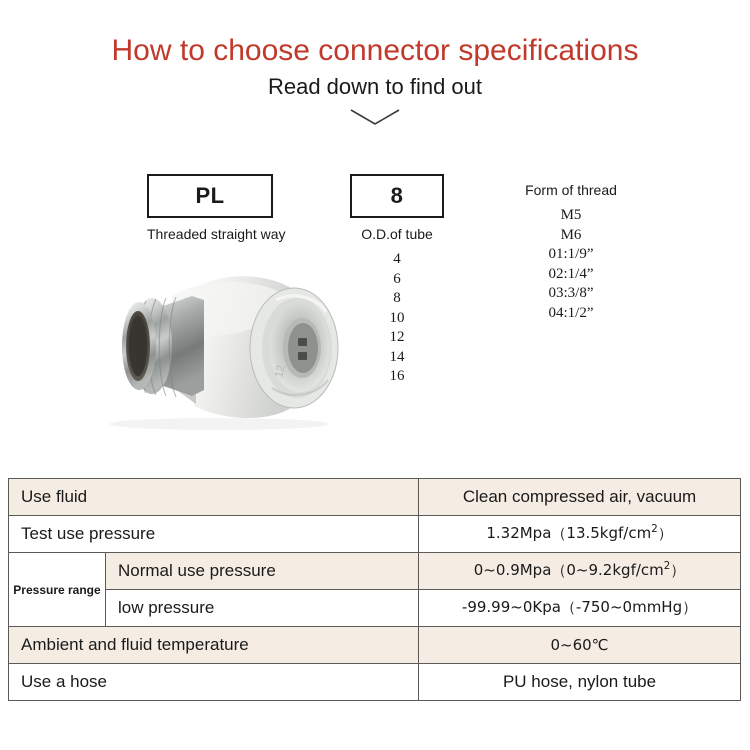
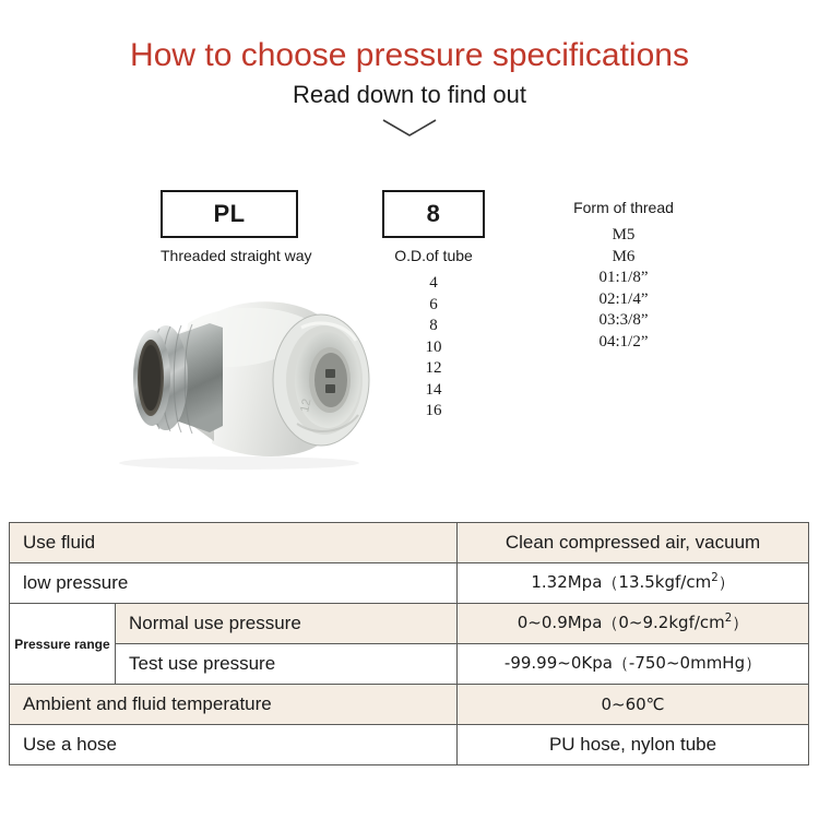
- How to choose connector specifications
+ How to choose pressure specifications
  Read down to find out
  PL
  Threaded straight way
  8
  O.D.of tube
  4
  6
  8
  10
  12
  14
  16
  Form of thread
  M5
  M6
- 01:1/9”
+ 01:1/8”
  02:1/4”
  03:3/8”
  04:1/2”
  Use fluid	Clean compressed air, vacuum
- Test use pressure	1.32Mpa（13.5kgf/cm2）
+ low pressure	1.32Mpa（13.5kgf/cm2）
  Pressure range	Normal use pressure	0~0.9Mpa（0~9.2kgf/cm2）
- low pressure	-99.99~0Kpa（-750~0mmHg）
+ Test use pressure	-99.99~0Kpa（-750~0mmHg）
  Ambient and fluid temperature	0~60℃
  Use a hose	PU hose, nylon tube
